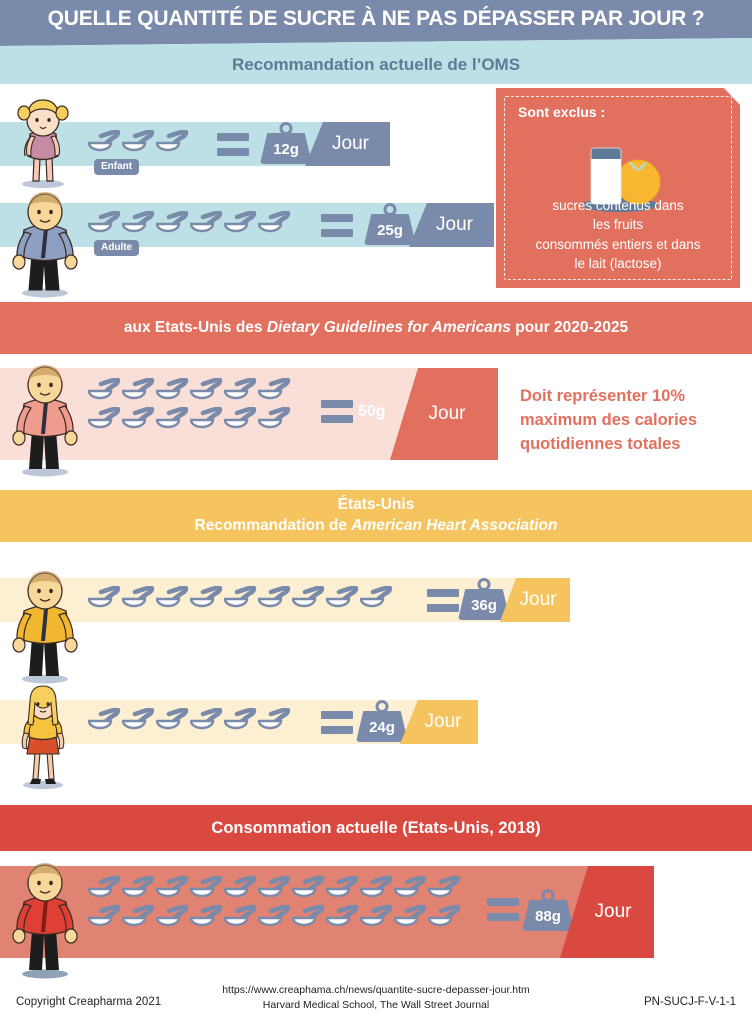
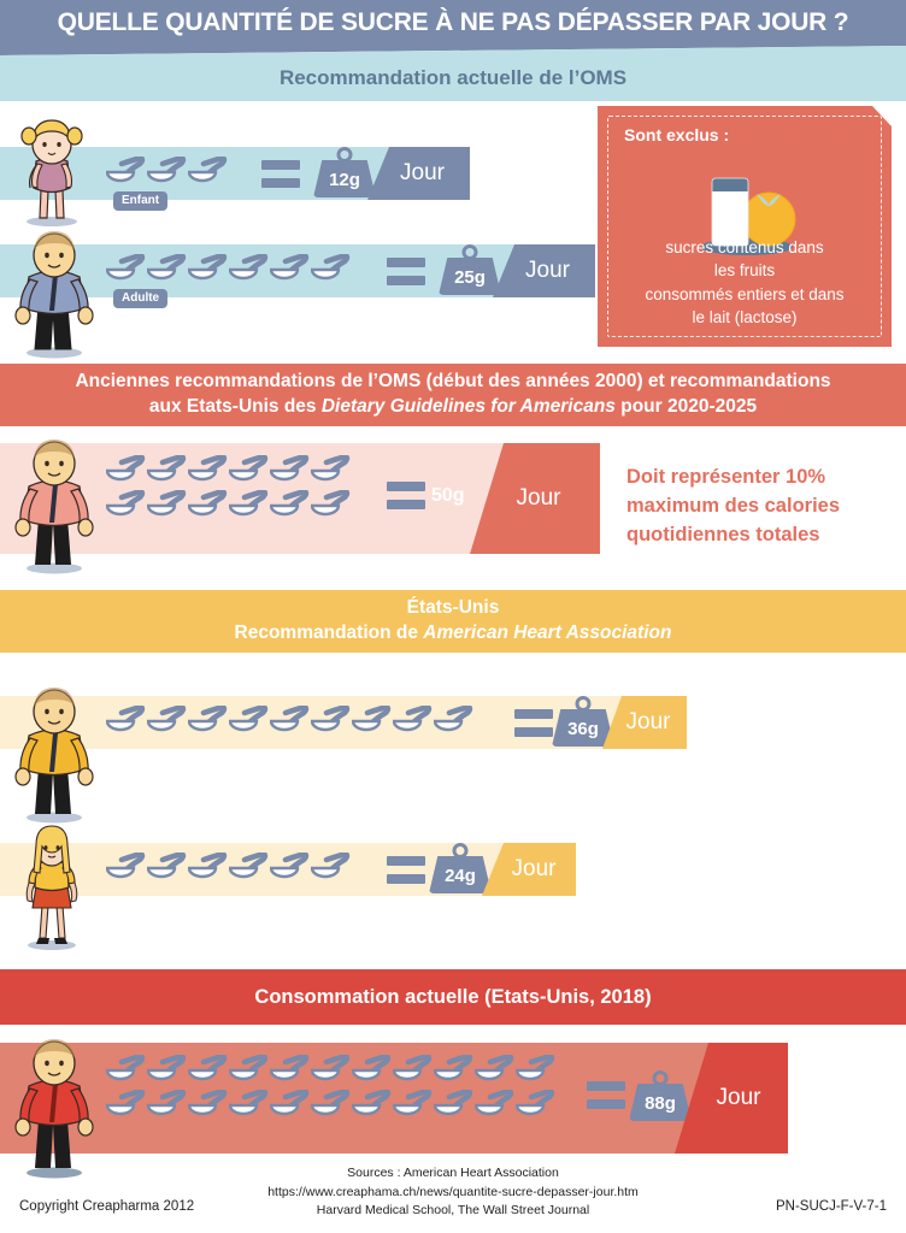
  QUELLE QUANTITÉ DE SUCRE À NE PAS DÉPASSER PAR JOUR ?
  Recommandation actuelle de l’OMS
  Enfant
  12g
  Jour
  Adulte
  25g
  Jour
  Sont exclus :
  sucres contenus dans
  les fruits
  consommés entiers et dans
  le lait (lactose)
+ Anciennes recommandations de l’OMS (début des années 2000) et recommandations
  aux Etats-Unis des Dietary Guidelines for Americans pour 2020-2025
  50g
  Jour
  Doit représenter 10%
  maximum des calories
  quotidiennes totales
  États-Unis
  Recommandation de American Heart Association
  36g
  Jour
  24g
  Jour
  Consommation actuelle (Etats-Unis, 2018)
  88g
  Jour
- Copyright Creapharma 2021
+ Copyright Creapharma 2012
+ Sources : American Heart Association
  https://www.creaphama.ch/news/quantite-sucre-depasser-jour.htm
  Harvard Medical School, The Wall Street Journal
- PN-SUCJ-F-V-1-1
+ PN-SUCJ-F-V-7-1
